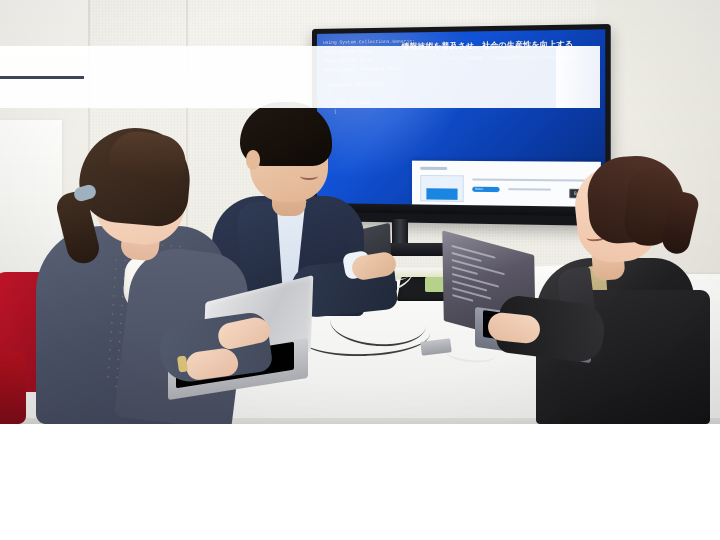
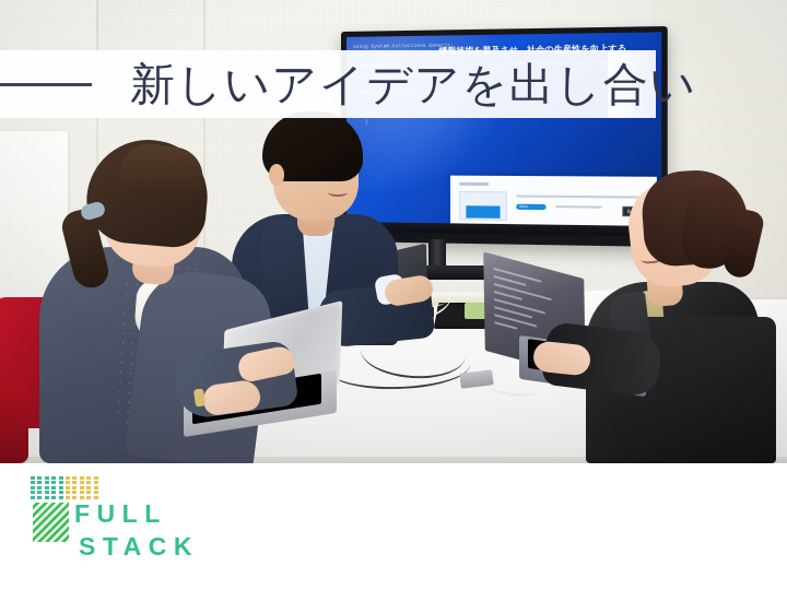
+ 新しいアイデアを出し合い
+ FULL
+ STACK
